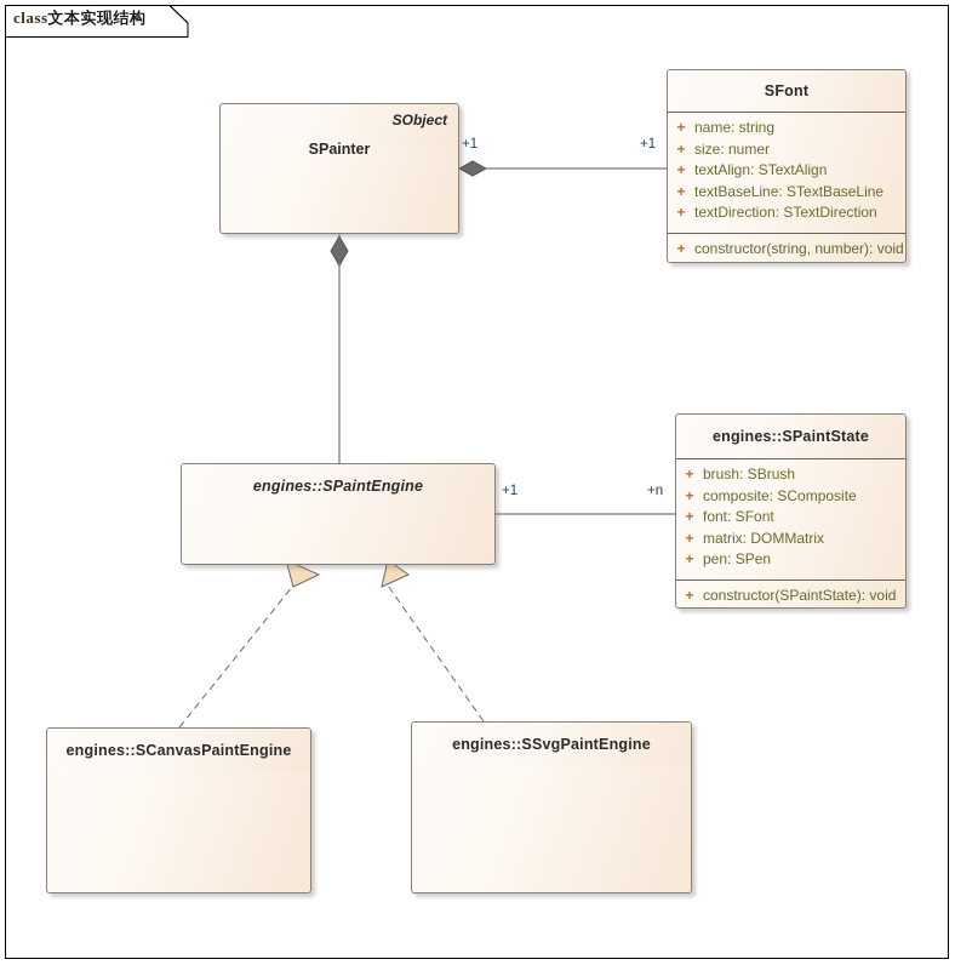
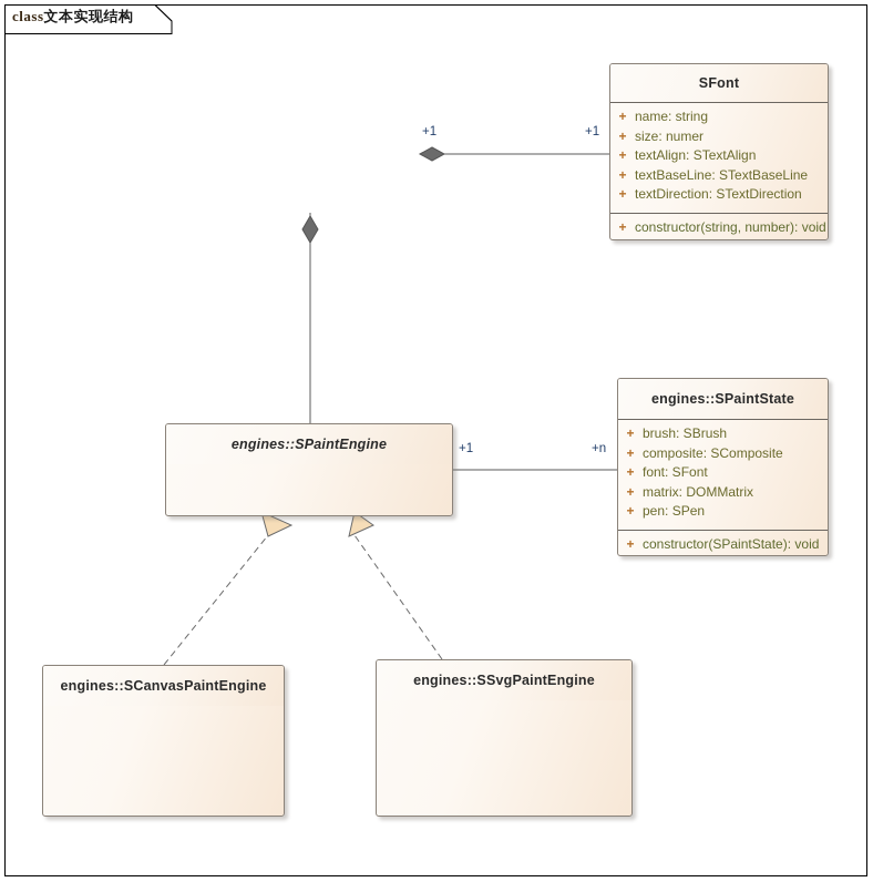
  class文本实现结构
  +1
  +1
  +1
  +n
- SObject
- SPainter
  SFont
  +
  name: string
  +
  size: numer
  +
  textAlign: STextAlign
  +
  textBaseLine: STextBaseLine
  +
  textDirection: STextDirection
  +
  constructor(string, number): void
  engines::SPaintEngine
  engines::SPaintState
  +
  brush: SBrush
  +
  composite: SComposite
  +
  font: SFont
  +
  matrix: DOMMatrix
  +
  pen: SPen
  +
  constructor(SPaintState): void
  engines::SCanvasPaintEngine
  engines::SSvgPaintEngine
